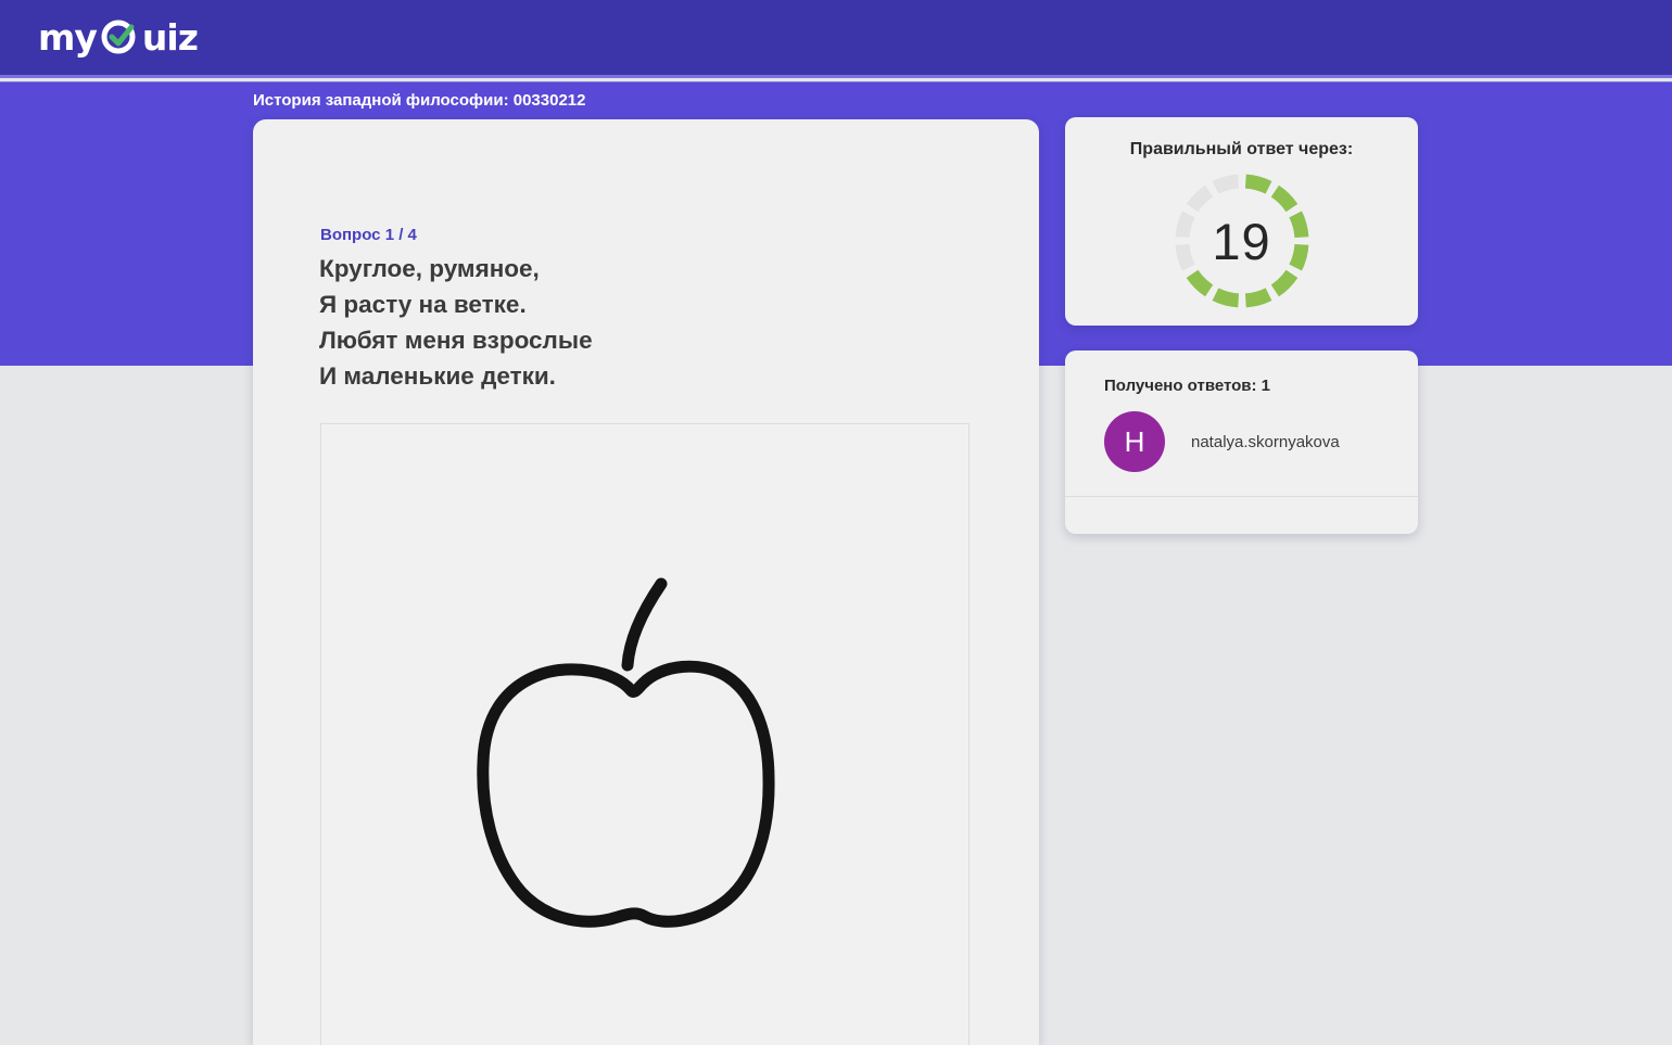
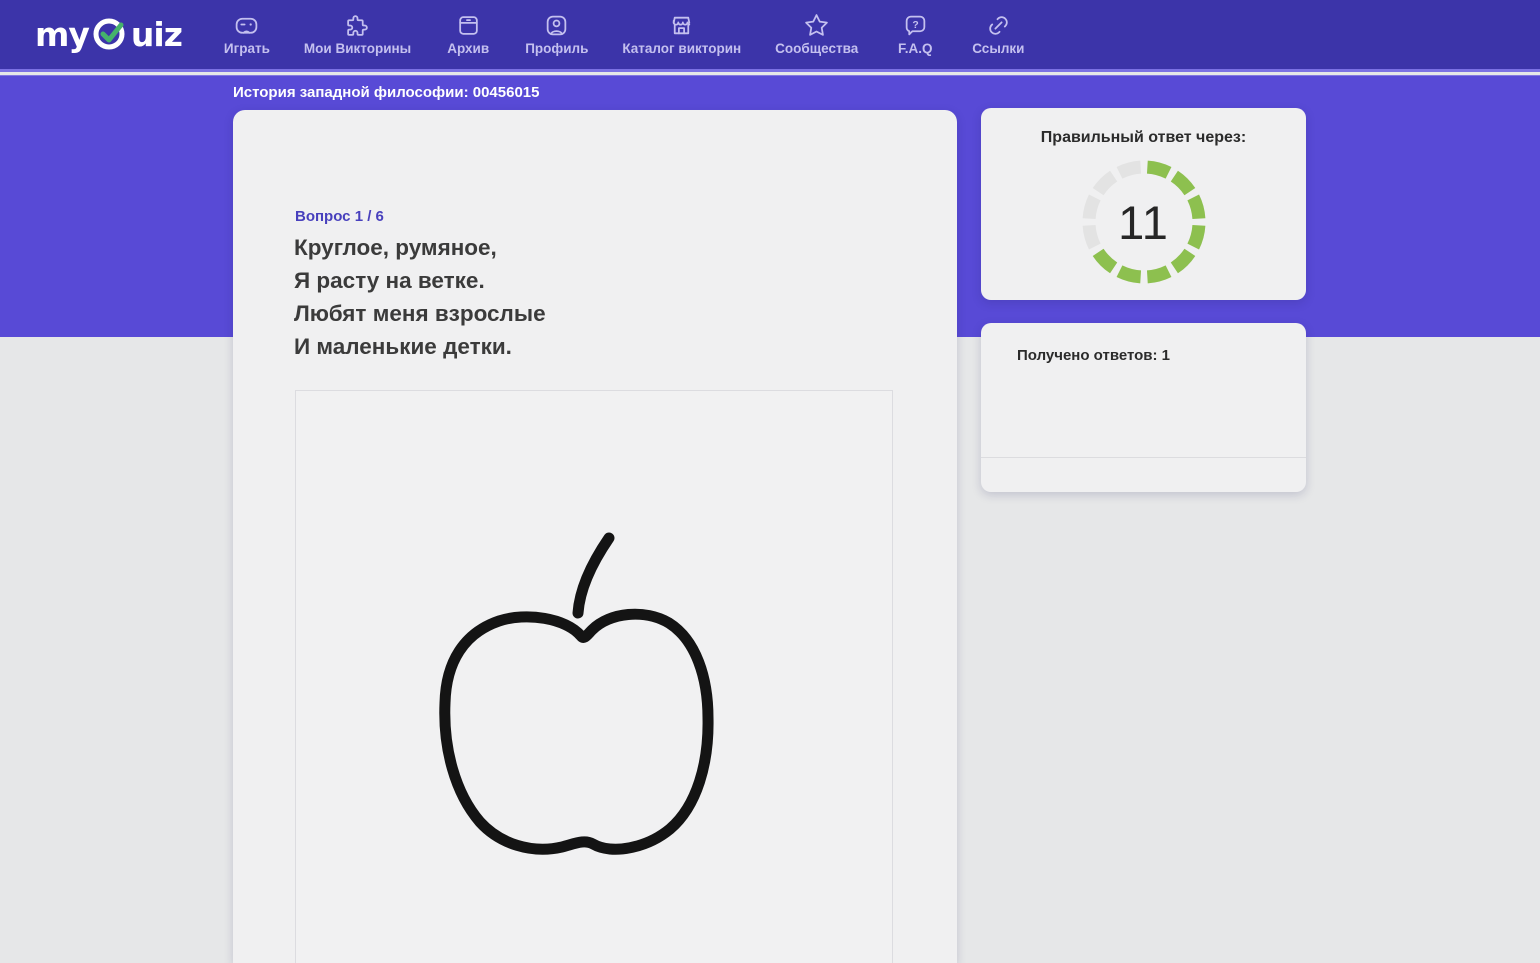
  my
  uiz
+ Играть
+ Мои Викторины
+ Архив
+ Профиль
+ Каталог викторин
+ Сообщества
+ ?
+ F.A.Q
+ Ссылки
- История западной философии: 00330212
+ История западной философии: 00456015
- Вопрос 1 / 4
+ Вопрос 1 / 6
  Круглое, румяное,
  Я расту на ветке.
  Любят меня взрослые
  И маленькие детки.
  Правильный ответ через:
- 19
+ 11
  Получено ответов: 1
- H
- natalya.skornyakova
